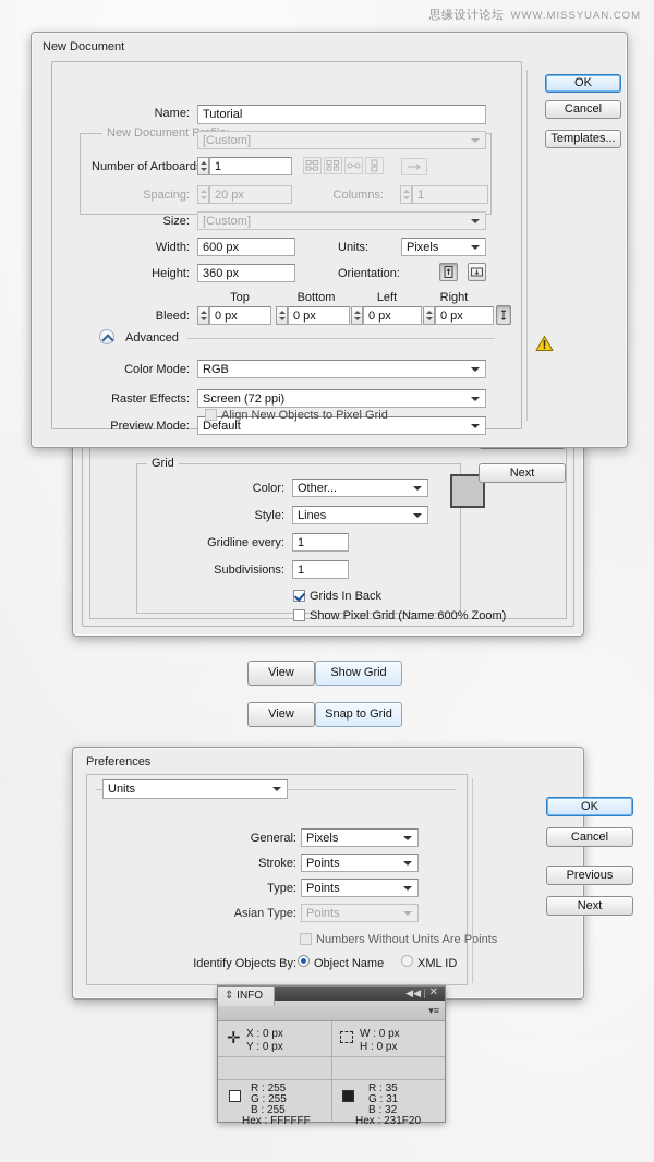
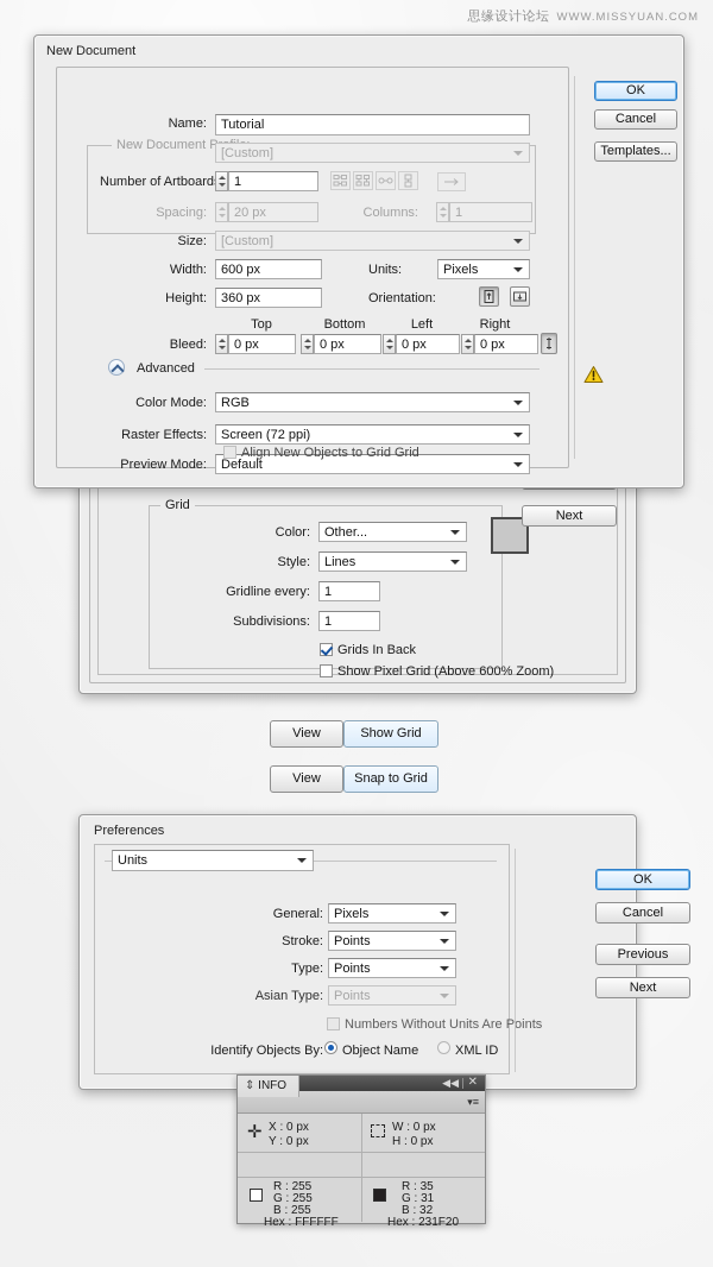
  思缘设计论坛 WWW.MISSYUAN.COM
  Grid
  Color:
  Other...
  Style:
  Lines
  Gridline every:
  1
  Subdivisions:
  1
  Grids In Back
- Show Pixel Grid (Name 600% Zoom)
+ Show Pixel Grid (Above 600% Zoom)
  Next
  New Document
  Name:
  Tutorial
  [Custom]
  Number of Artboard
  1
  Spacing:
  20 px
  Columns:
  1
  Size:
  [Custom]
  Width:
  600 px
  Units:
  Pixels
  Height:
  360 px
  Orientation:
  Top
  Bottom
  Left
  Right
  Bleed:
  0 px
  0 px
  0 px
  0 px
  Advanced
  Color Mode:
  RGB
  Raster Effects:
  Screen (72 ppi)
  Preview Mode:
  Default
- Align New Objects to Pixel Grid
+ Align New Objects to Grid Grid
  OK
  Cancel
  Templates...
  View
  Show Grid
  View
  Snap to Grid
  Preferences
  Units
  General:
  Pixels
  Stroke:
  Points
  Type:
  Points
  Asian Type:
  Points
  Numbers Without Units Are Points
  Identify Objects By:
  Object Name
  XML ID
  OK
  Cancel
  Previous
  Next
  ◀◀
  ✕
  ⇕ INFO
  ▾≡
  ✛
  X : 0 px
  Y : 0 px
  W : 0 px
  H : 0 px
  R : 255
  G : 255
  B : 255
  Hex : FFFFFF
  R : 35
  G : 31
  B : 32
  Hex : 231F20
